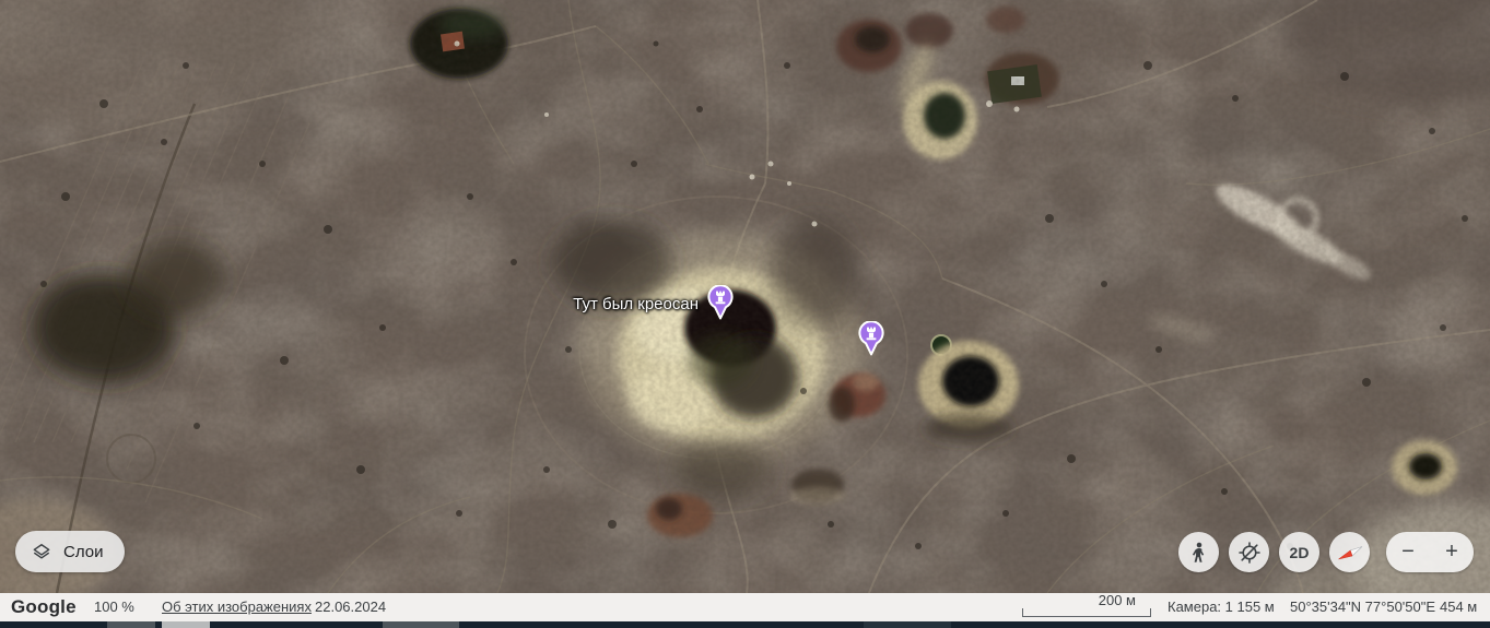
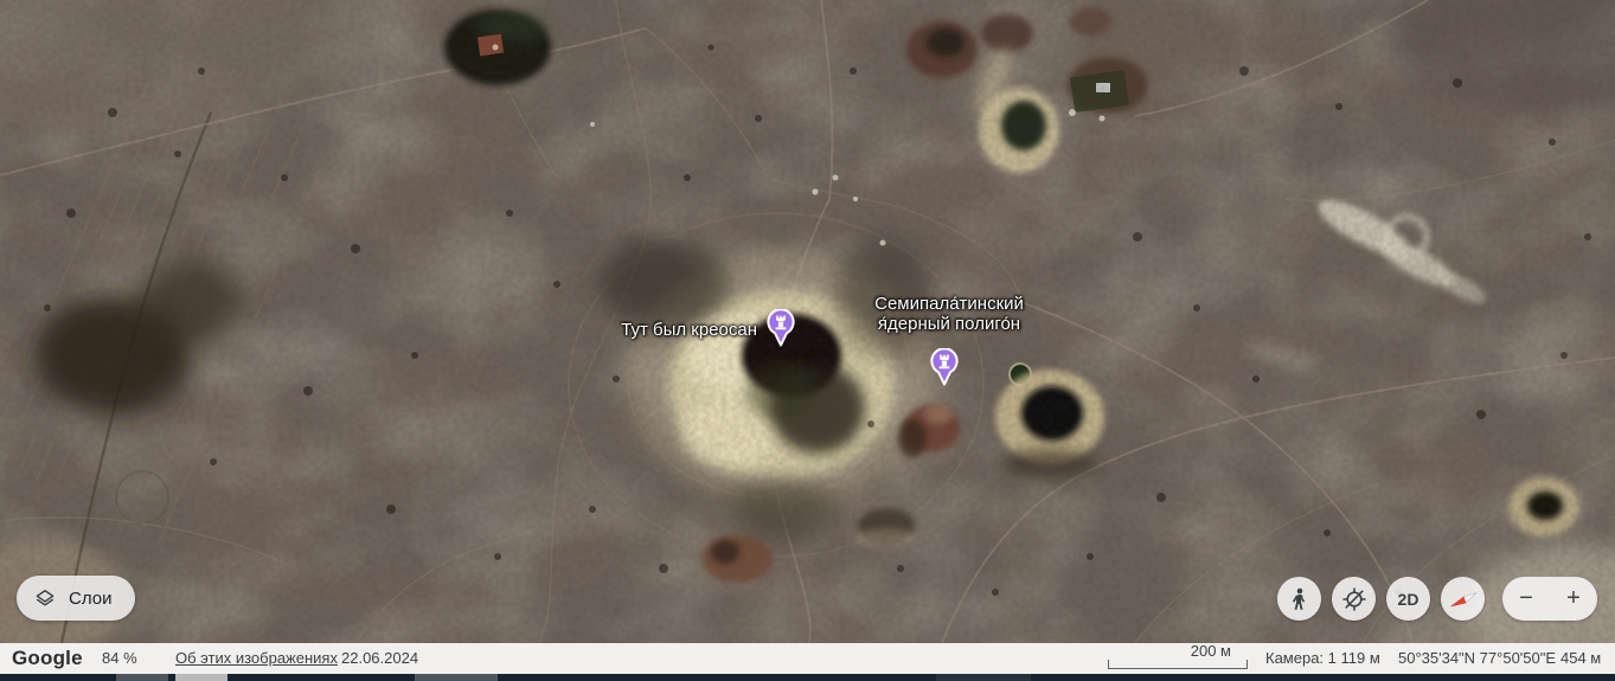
  Тут был креосан
+ Семипала́тинский
+ я́дерный полиго́н
  Слои
  2D
  −
  +
  Google
- 100 %
+ 84 %
  Об этих изображениях
  22.06.2024
  200 м
- Камера: 1 155 м
+ Камера: 1 119 м
  50°35'34"N 77°50'50"E
  454 м
